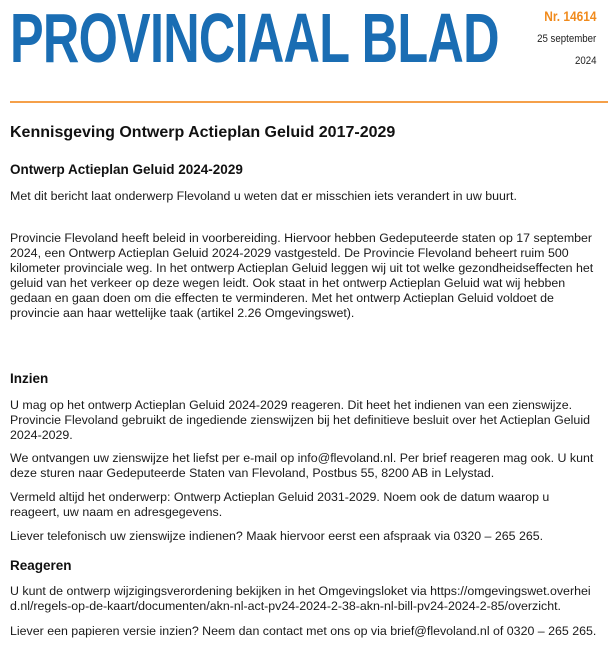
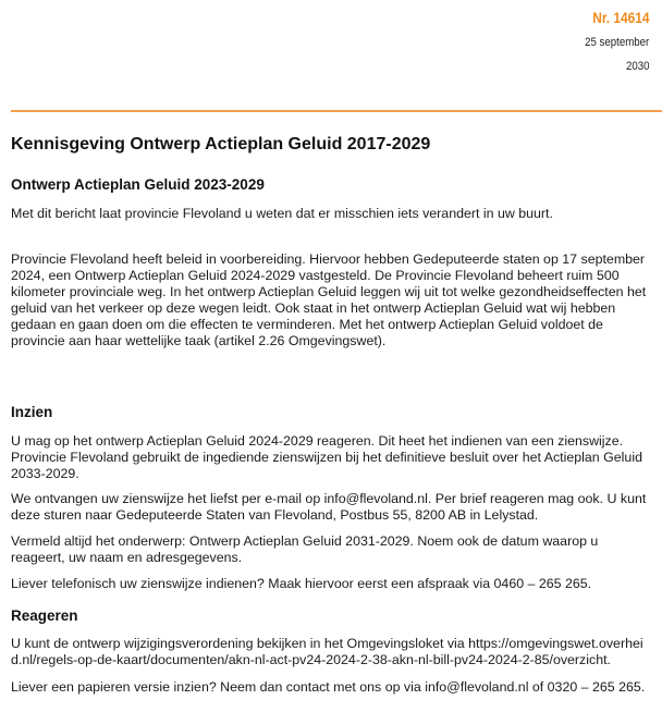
- PROVINCIAAL BLAD
  Nr. 14614
  25 september
- 2024
+ 2030
  Kennisgeving Ontwerp Actieplan Geluid 2017-2029
- Ontwerp Actieplan Geluid 2024-2029
+ Ontwerp Actieplan Geluid 2023-2029
- Met dit bericht laat onderwerp Flevoland u weten dat er misschien iets verandert in uw buurt.
+ Met dit bericht laat provincie Flevoland u weten dat er misschien iets verandert in uw buurt.
  Provincie Flevoland heeft beleid in voorbereiding. Hiervoor hebben Gedeputeerde staten op 17 september 2024, een Ontwerp Actieplan Geluid 2024-2029 vastgesteld. De Provincie Flevoland beheert ruim 500 kilometer provinciale weg. In het ontwerp Actieplan Geluid leggen wij uit tot welke gezondheidseffecten het geluid van het verkeer op deze wegen leidt. Ook staat in het ontwerp Actieplan Geluid wat wij hebben gedaan en gaan doen om die effecten te verminderen. Met het ontwerp Actieplan Geluid voldoet de provincie aan haar wettelijke taak (artikel 2.26 Omgevingswet).
  Inzien
- U mag op het ontwerp Actieplan Geluid 2024-2029 reageren. Dit heet het indienen van een zienswijze. Provincie Flevoland gebruikt de ingediende zienswijzen bij het definitieve besluit over het Actieplan Geluid 2024-2029.
+ U mag op het ontwerp Actieplan Geluid 2024-2029 reageren. Dit heet het indienen van een zienswijze. Provincie Flevoland gebruikt de ingediende zienswijzen bij het definitieve besluit over het Actieplan Geluid 2033-2029.
  We ontvangen uw zienswijze het liefst per e-mail op info@flevoland.nl. Per brief reageren mag ook. U kunt deze sturen naar Gedeputeerde Staten van Flevoland, Postbus 55, 8200 AB in Lelystad.
  Vermeld altijd het onderwerp: Ontwerp Actieplan Geluid 2031-2029. Noem ook de datum waarop u reageert, uw naam en adresgegevens.
- Liever telefonisch uw zienswijze indienen? Maak hiervoor eerst een afspraak via 0320 – 265 265.
+ Liever telefonisch uw zienswijze indienen? Maak hiervoor eerst een afspraak via 0460 – 265 265.
  Reageren
  U kunt de ontwerp wijzigingsverordening bekijken in het Omgevingsloket via https://omgevingswet.overheid.nl/regels-op-de-kaart/documenten/akn-nl-act-pv24-2024-2-38-akn-nl-bill-pv24-2024-2-85/overzicht.
- Liever een papieren versie inzien? Neem dan contact met ons op via brief@flevoland.nl of 0320 – 265 265.
+ Liever een papieren versie inzien? Neem dan contact met ons op via info@flevoland.nl of 0320 – 265 265.
